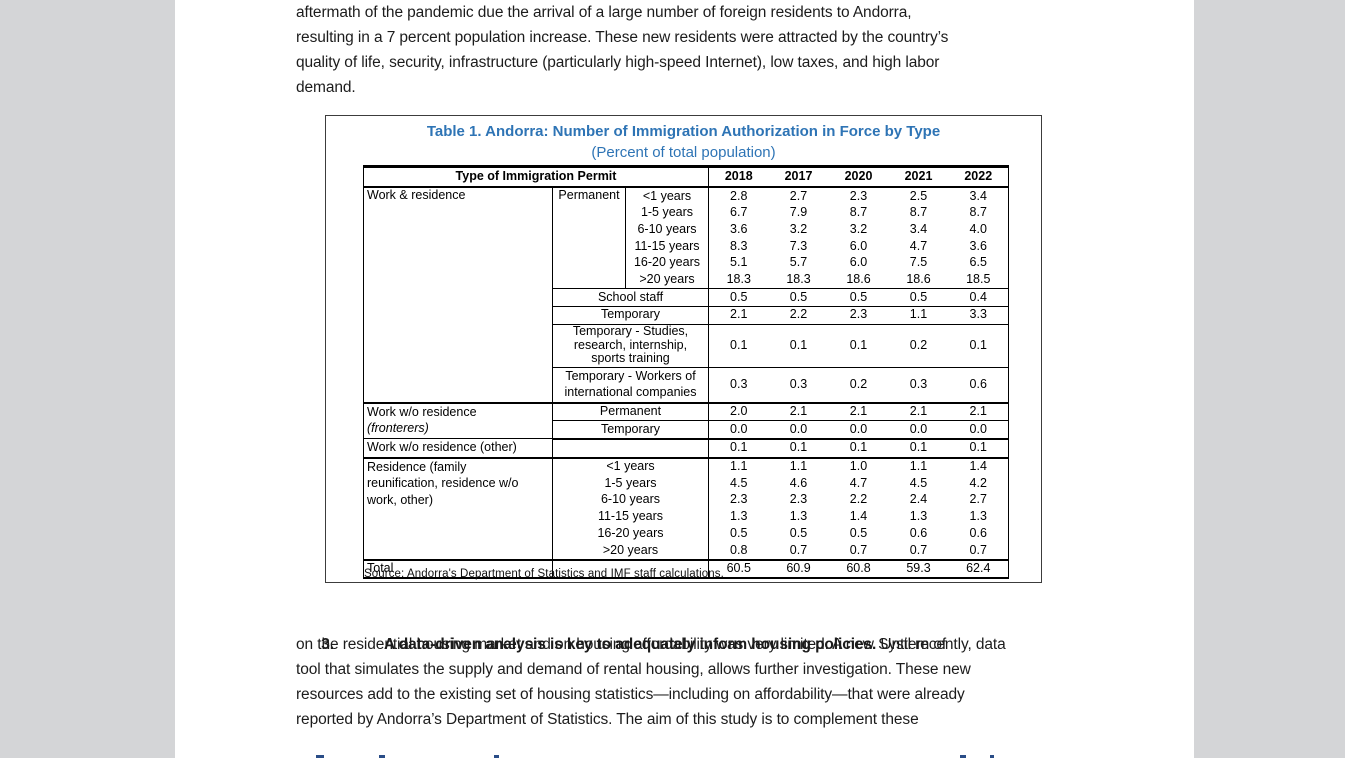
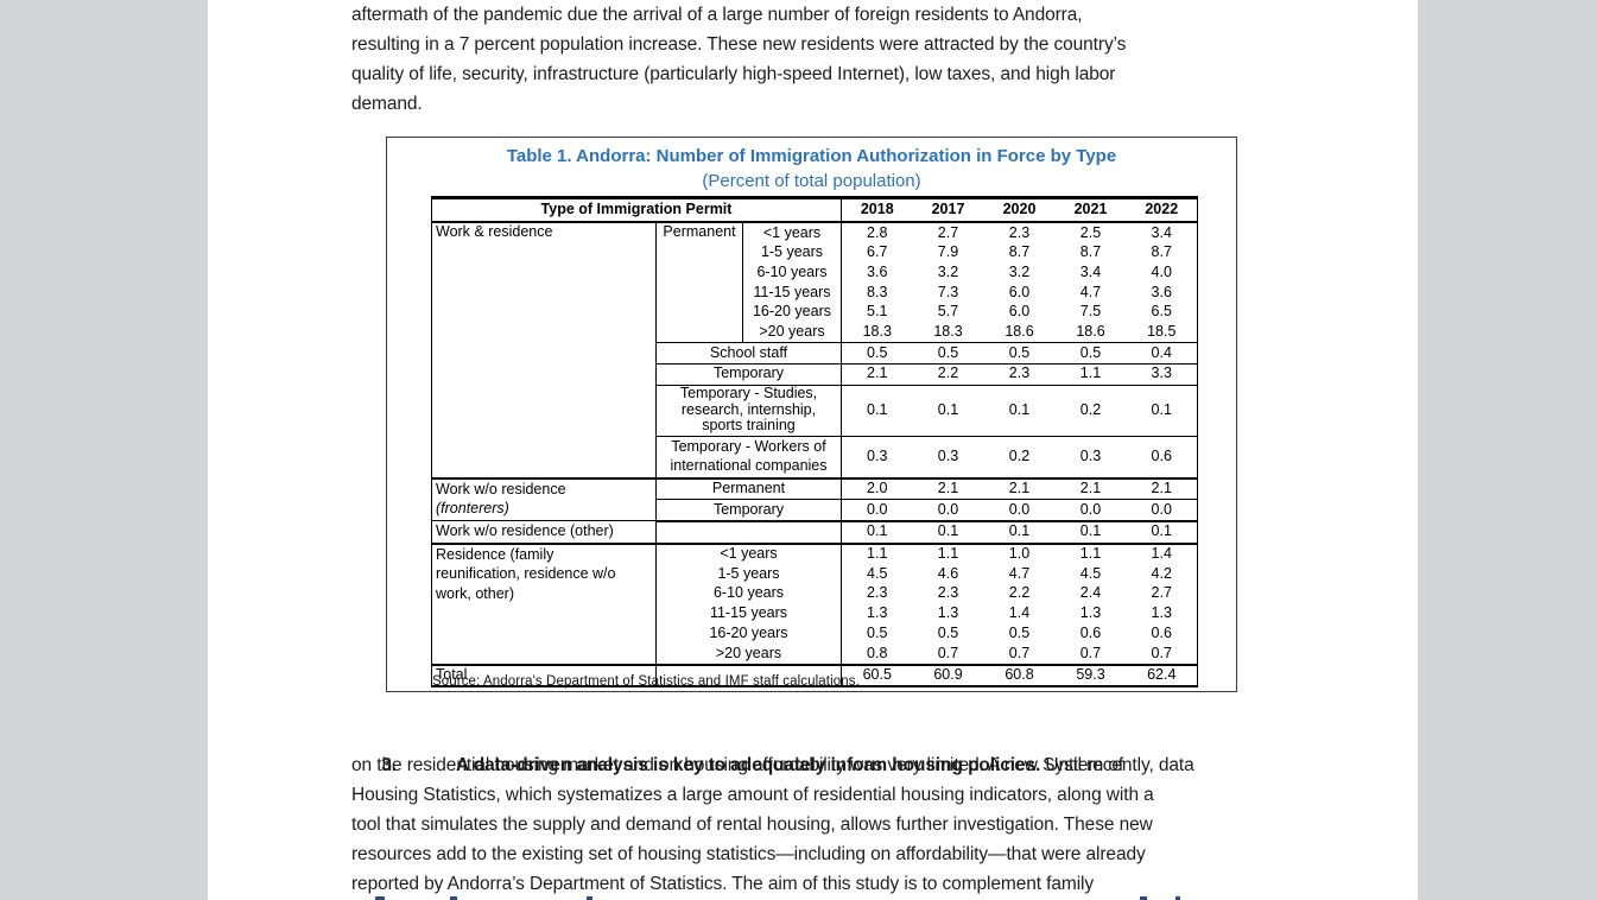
  aftermath of the pandemic due the arrival of a large number of foreign residents to Andorra,
  resulting in a 7 percent population increase. These new residents were attracted by the country’s
  quality of life, security, infrastructure (particularly high-speed Internet), low taxes, and high labor
  demand.
  Table 1. Andorra: Number of Immigration Authorization in Force by Type
  (Percent of total population)
  Type of Immigration Permit	2018	2017	2020	2021	2022
  Work & residence	Permanent	<1 years	2.8	2.7	2.3	2.5	3.4
  1-5 years	6.7	7.9	8.7	8.7	8.7
  6-10 years	3.6	3.2	3.2	3.4	4.0
  11-15 years	8.3	7.3	6.0	4.7	3.6
  16-20 years	5.1	5.7	6.0	7.5	6.5
  >20 years	18.3	18.3	18.6	18.6	18.5
  School staff	0.5	0.5	0.5	0.5	0.4
  Temporary	2.1	2.2	2.3	1.1	3.3
  Temporary - Studies,research, internship,sports training	0.1	0.1	0.1	0.2	0.1
  Temporary - Workers ofinternational companies	0.3	0.3	0.2	0.3	0.6
  Work w/o residence(fronterers)	Permanent	2.0	2.1	2.1	2.1	2.1
  Temporary	0.0	0.0	0.0	0.0	0.0
  Work w/o residence (other)		0.1	0.1	0.1	0.1	0.1
  Residence (familyreunification, residence w/owork, other)	<1 years	1.1	1.1	1.0	1.1	1.4
  1-5 years	4.5	4.6	4.7	4.5	4.2
  6-10 years	2.3	2.3	2.2	2.4	2.7
  11-15 years	1.3	1.3	1.4	1.3	1.3
  16-20 years	0.5	0.5	0.5	0.6	0.6
  >20 years	0.8	0.7	0.7	0.7	0.7
  Total		60.5	60.9	60.8	59.3	62.4
  Source: Andorra's Department of Statistics and IMF staff calculations.
  3. A data-driven analysis is key to adequately inform housing policies. Until recently, data
  on the residential housing market and on housing affordability was very limited. A new System of
+ Housing Statistics, which systematizes a large amount of residential housing indicators, along with a
  tool that simulates the supply and demand of rental housing, allows further investigation. These new
  resources add to the existing set of housing statistics—including on affordability—that were already
- reported by Andorra’s Department of Statistics. The aim of this study is to complement these
+ reported by Andorra’s Department of Statistics. The aim of this study is to complement family
